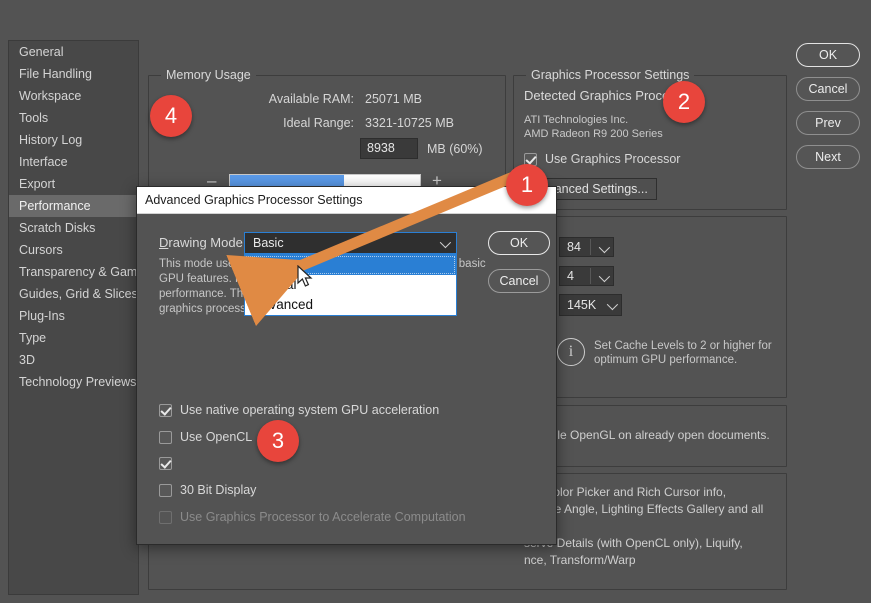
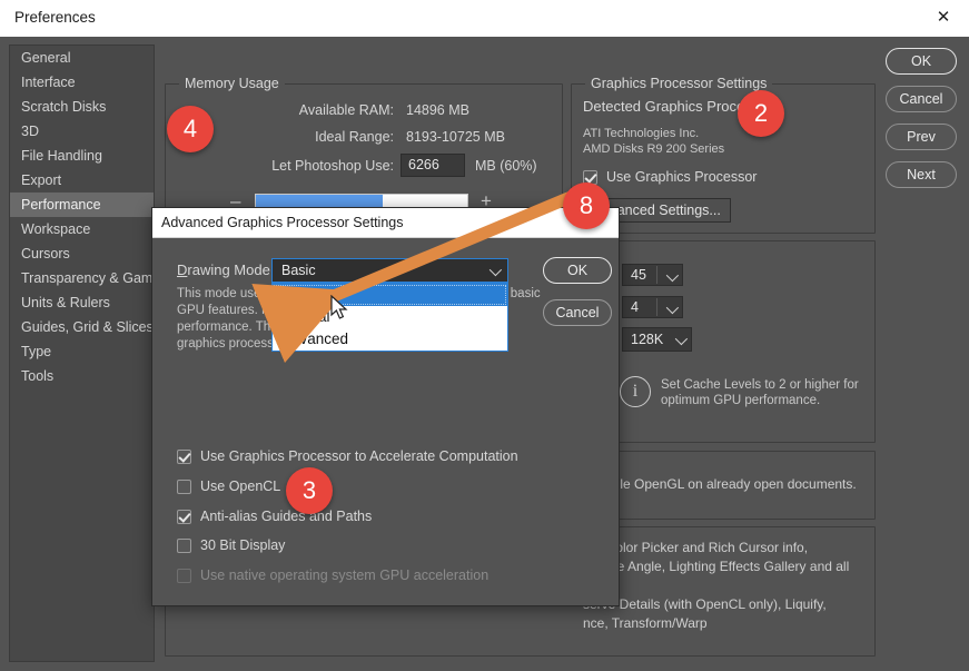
+ Preferences
+ ✕
  General
- File Handling
+ Interface
- Workspace
+ Scratch Disks
- Tools
+ 3D
- History Log
- Interface
+ File Handling
  Export
  Performance
- Scratch Disks
+ Workspace
  Cursors
  Transparency & Gam
+ Units & Rulers
  Guides, Grid & Slices
- Plug-Ins
  Type
- 3D
+ Tools
- Technology Previews
  Memory Usage
  Available RAM:
- 25071 MB
+ 14896 MB
  Ideal Range:
- 3321-10725 MB
+ 8193-10725 MB
+ Let Photoshop Use:
- 8938
+ 6266
  MB (60%)
  –
  +
  Graphics Processor Settings
  Detected Graphics Proc
  ATI Technologies Inc.
- AMD Radeon R9 200 Series
+ AMD Disks R9 200 Series
  Use Graphics Processor
  anced Settings...
- 84
+ 45
  4
- 145K
+ 128K
  i
  Set Cache Levels to 2 or higher for
  optimum GPU performance.
  le OpenGL on already open documents.
  lor Picker and Rich Cursor info,
  e Angle, Lighting Effects Gallery and all
  Details (with OpenCL only), Liquify,
  nce, Transform/Warp
  OK
  Cancel
  Prev
  Next
  Advanced Graphics Processor Settings
  Drawing Mode
  Basic
  Basic
  Normal
  Advanced
  OK
  Cancel
- Use native operating system GPU acceleration
+ Use Graphics Processor to Accelerate Computation
  Use OpenCL
+ Anti-alias Guides and Paths
  30 Bit Display
- Use Graphics Processor to Accelerate Computation
+ Use native operating system GPU acceleration
- 1
+ 8
  2
  3
  4
